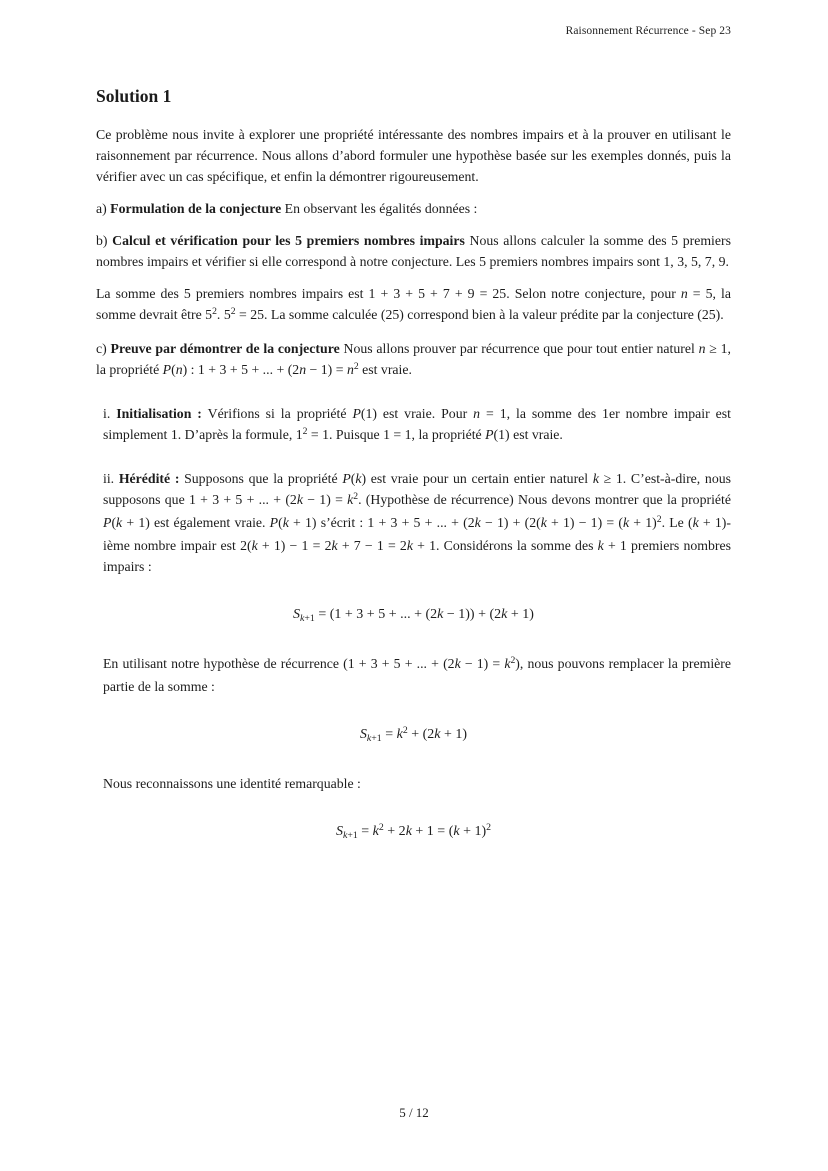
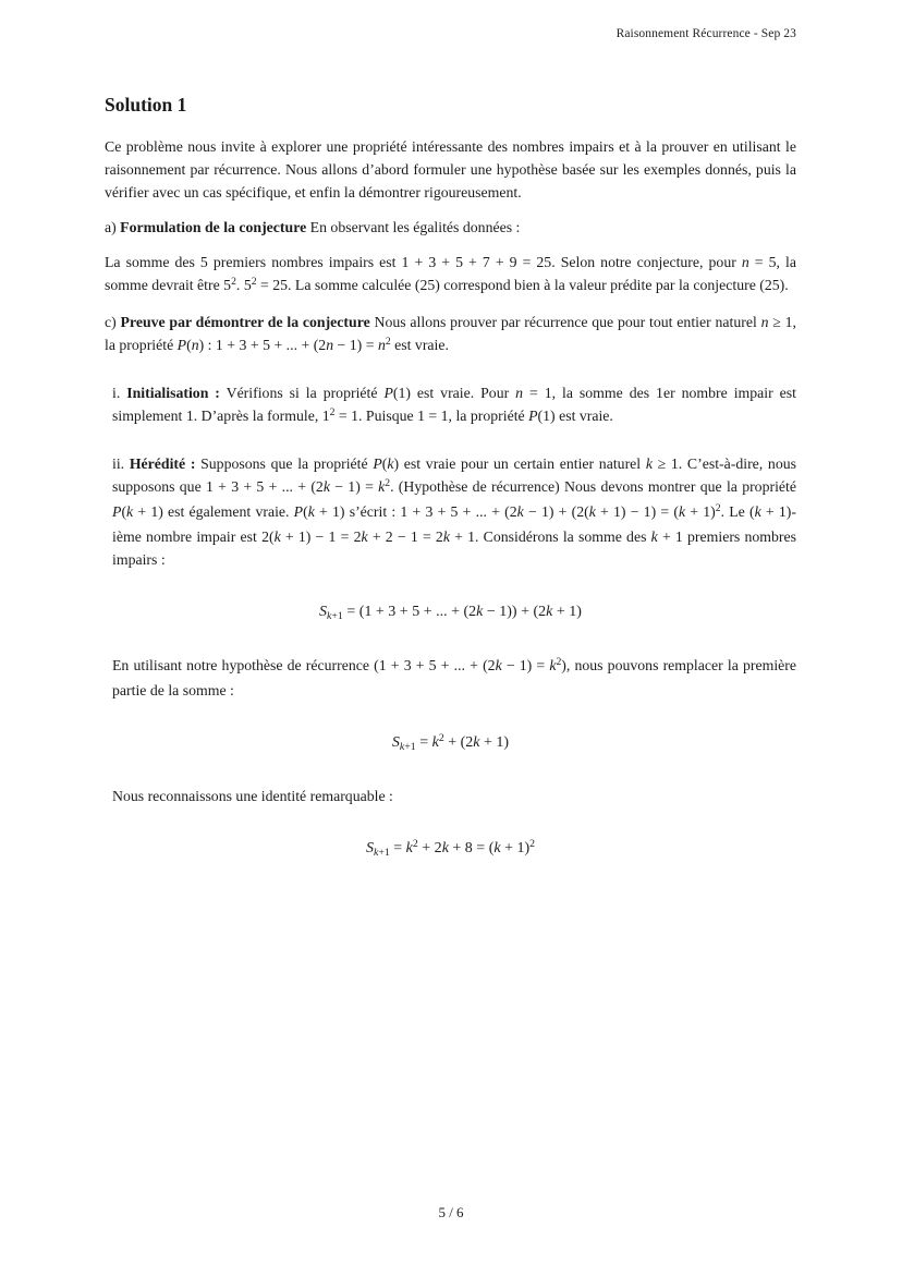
  Raisonnement Récurrence - Sep 23
  Solution 1
  Ce problème nous invite à explorer une propriété intéressante des nombres impairs et à la prouver en utilisant le raisonnement par récurrence. Nous allons d’abord formuler une hypothèse basée sur les exemples donnés, puis la vérifier avec un cas spécifique, et enfin la démontrer rigoureusement.
  a) Formulation de la conjecture En observant les égalités données :
- b) Calcul et vérification pour les 5 premiers nombres impairs Nous allons calculer la somme des 5 premiers nombres impairs et vérifier si elle correspond à notre conjecture. Les 5 premiers nombres impairs sont 1, 3, 5, 7, 9.
  La somme des 5 premiers nombres impairs est 1 + 3 + 5 + 7 + 9 = 25. Selon notre conjecture, pour n = 5, la somme devrait être 52. 52 = 25. La somme calculée (25) correspond bien à la valeur prédite par la conjecture (25).
  c) Preuve par démontrer de la conjecture Nous allons prouver par récurrence que pour tout entier naturel n ≥ 1, la propriété P(n) : 1 + 3 + 5 + ... + (2n − 1) = n2 est vraie.
  i. Initialisation : Vérifions si la propriété P(1) est vraie. Pour n = 1, la somme des 1er nombre impair est simplement 1. D’après la formule, 12 = 1. Puisque 1 = 1, la propriété P(1) est vraie.
- ii. Hérédité : Supposons que la propriété P(k) est vraie pour un certain entier naturel k ≥ 1. C’est-à-dire, nous supposons que 1 + 3 + 5 + ... + (2k − 1) = k2. (Hypothèse de récurrence) Nous devons montrer que la propriété P(k + 1) est également vraie. P(k + 1) s’écrit : 1 + 3 + 5 + ... + (2k − 1) + (2(k + 1) − 1) = (k + 1)2. Le (k + 1)-ième nombre impair est 2(k + 1) − 1 = 2k + 7 − 1 = 2k + 1. Considérons la somme des k + 1 premiers nombres impairs :
+ ii. Hérédité : Supposons que la propriété P(k) est vraie pour un certain entier naturel k ≥ 1. C’est-à-dire, nous supposons que 1 + 3 + 5 + ... + (2k − 1) = k2. (Hypothèse de récurrence) Nous devons montrer que la propriété P(k + 1) est également vraie. P(k + 1) s’écrit : 1 + 3 + 5 + ... + (2k − 1) + (2(k + 1) − 1) = (k + 1)2. Le (k + 1)-ième nombre impair est 2(k + 1) − 1 = 2k + 2 − 1 = 2k + 1. Considérons la somme des k + 1 premiers nombres impairs :
  Sk+1 = (1 + 3 + 5 + ... + (2k − 1)) + (2k + 1)
  En utilisant notre hypothèse de récurrence (1 + 3 + 5 + ... + (2k − 1) = k2), nous pouvons remplacer la première partie de la somme :
  Sk+1 = k2 + (2k + 1)
  Nous reconnaissons une identité remarquable :
- Sk+1 = k2 + 2k + 1 = (k + 1)2
+ Sk+1 = k2 + 2k + 8 = (k + 1)2
- 5 / 12
+ 5 / 6
